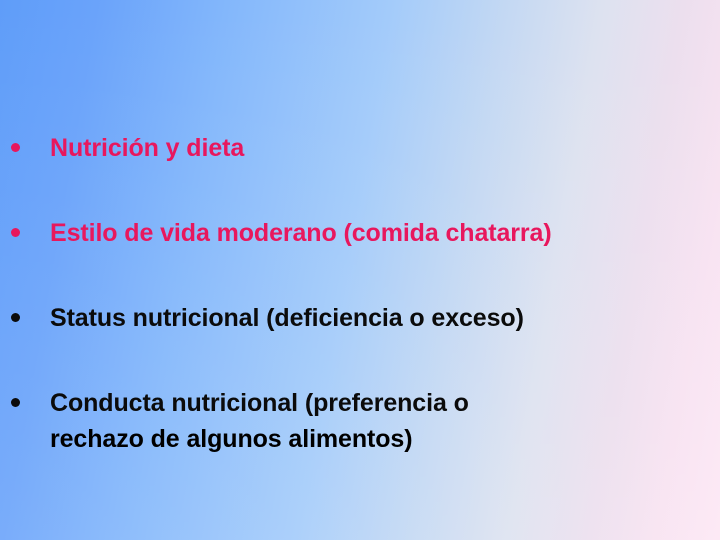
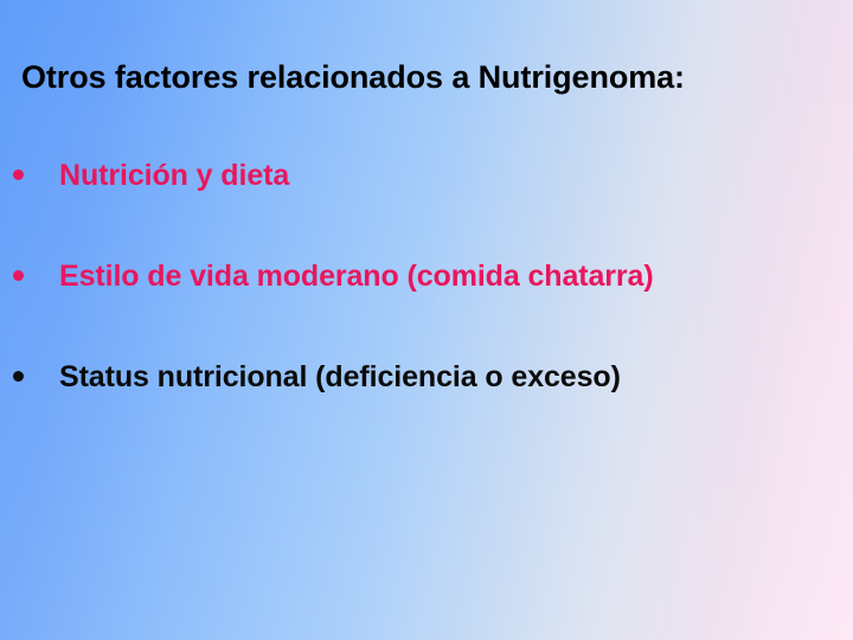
+ Otros factores relacionados a Nutrigenoma:
  Nutrición y dieta
  Estilo de vida moderano (comida chatarra)
  Status nutricional (deficiencia o exceso)
- Conducta nutricional (preferencia o
- rechazo de algunos alimentos)
